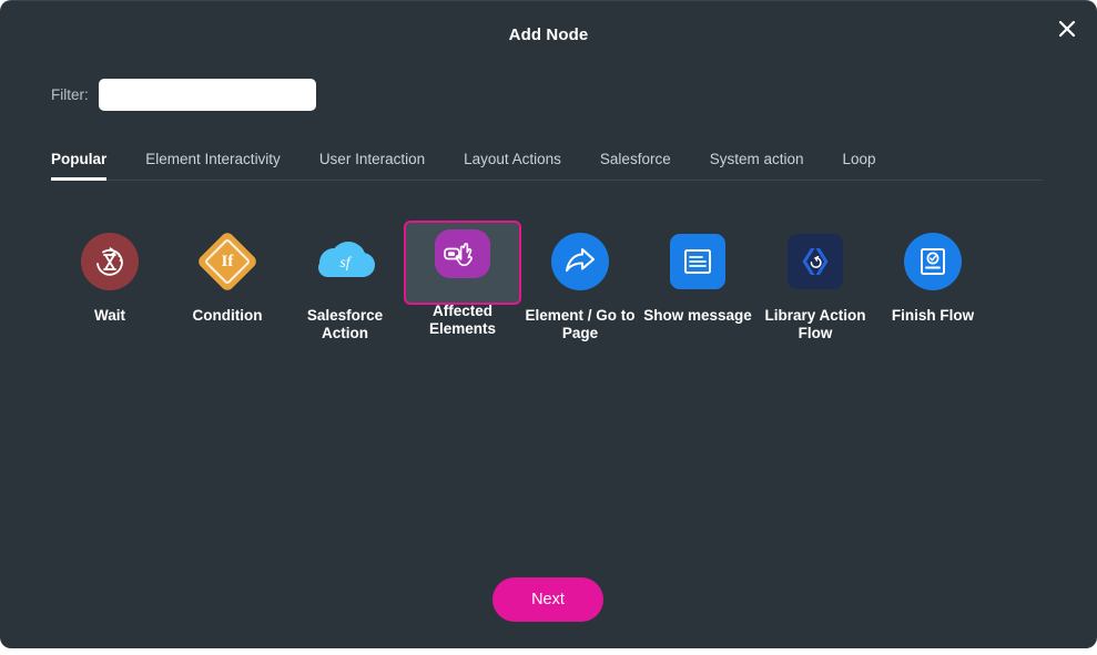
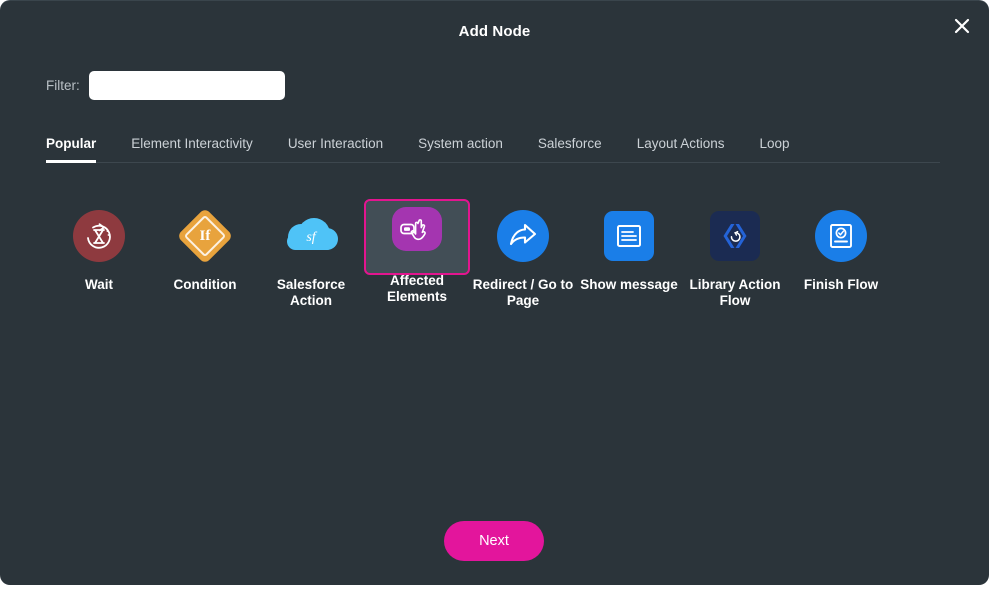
  Add Node
  Filter:
  Popular
  Element Interactivity
  User Interaction
- Layout Actions
+ System action
  Salesforce
- System action
+ Layout Actions
  Loop
  Wait
  Condition
  sf
  Salesforce Action
  Affected Elements
- Element / Go to Page
+ Redirect / Go to Page
  Show message
  Library Action Flow
  Finish Flow
  Next
